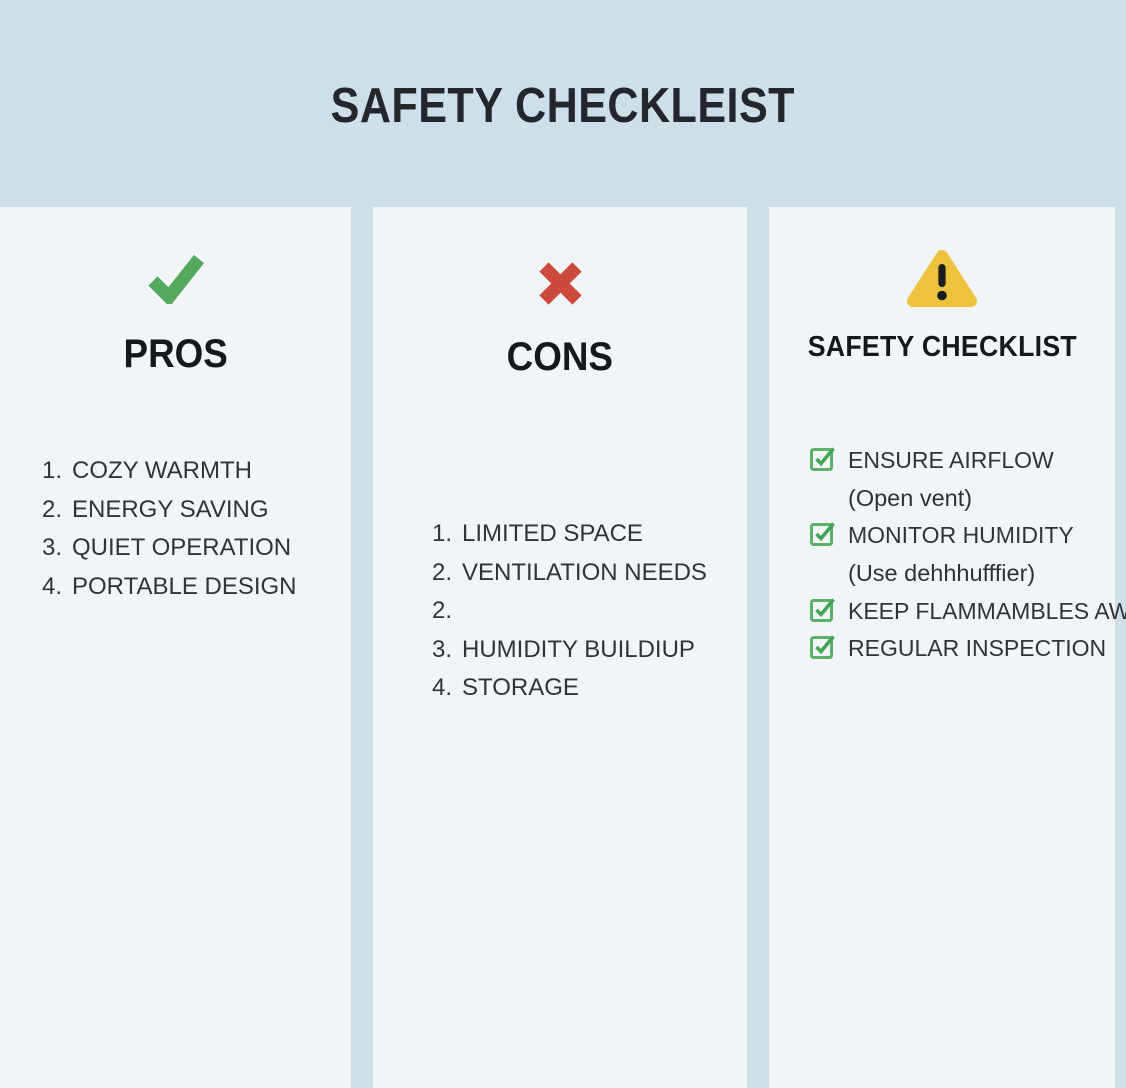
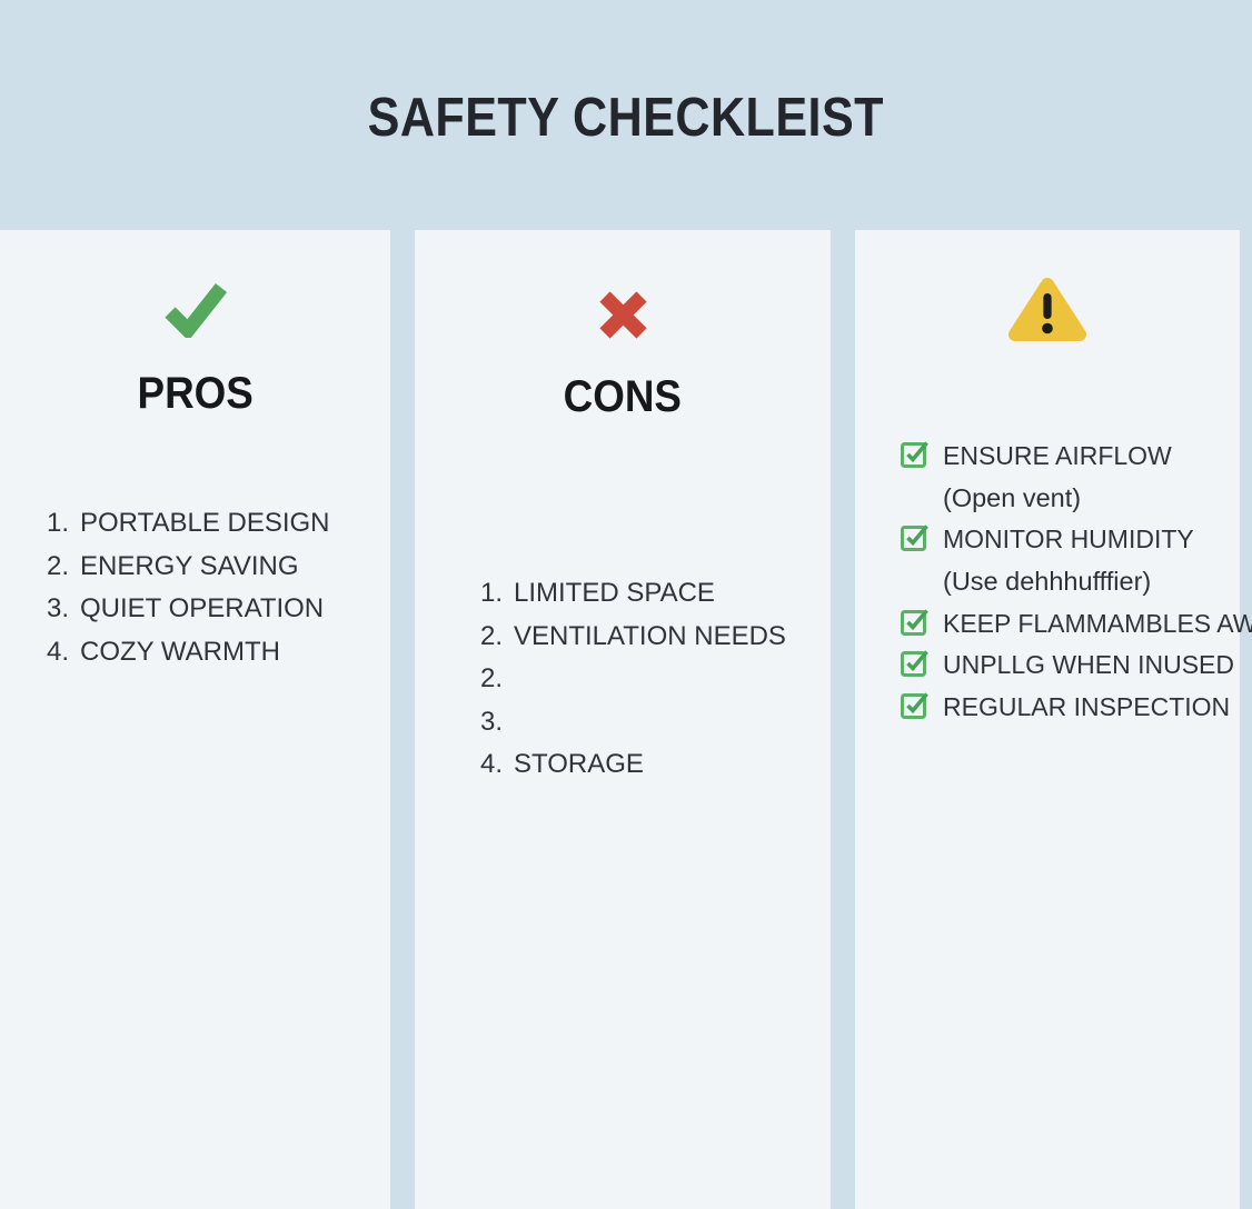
  SAFETY CHECKLEIST
  PROS
  1.
- COZY WARMTH
+ PORTABLE DESIGN
  2.
  ENERGY SAVING
  3.
  QUIET OPERATION
  4.
- PORTABLE DESIGN
+ COZY WARMTH
  CONS
  1.
  LIMITED SPACE
  2.
  VENTILATION NEEDS
  2.
  3.
- HUMIDITY BUILDIUP
  4.
  STORAGE
- SAFETY CHECKLIST
  ENSURE AIRFLOW
  (Open vent)
  MONITOR HUMIDITY
  (Use dehhhufffier)
  KEEP FLAMMAMBLES AW
+ UNPLLG WHEN INUSED
  REGULAR INSPECTION
